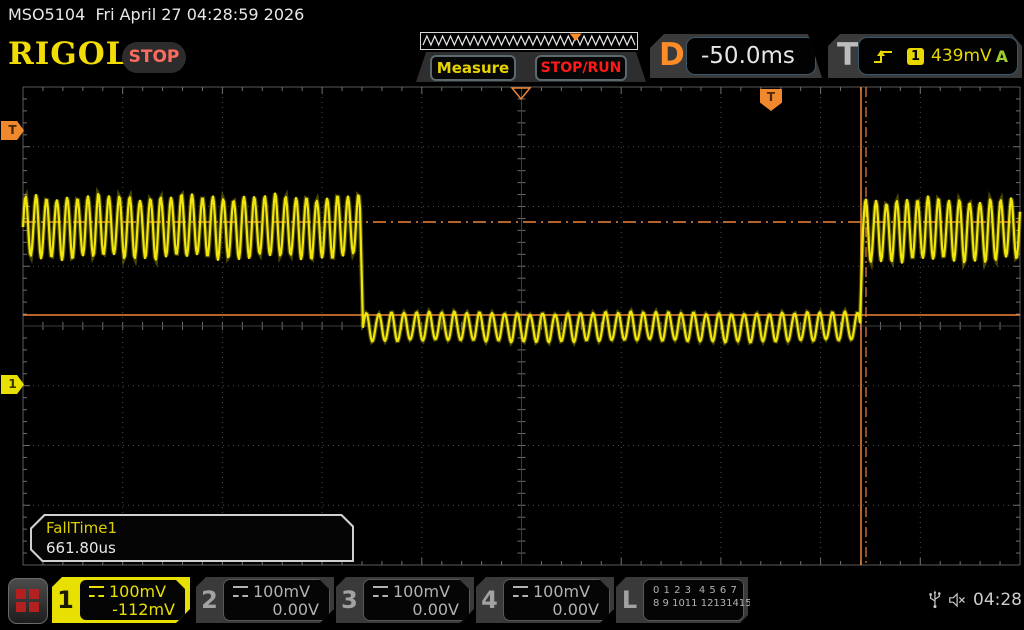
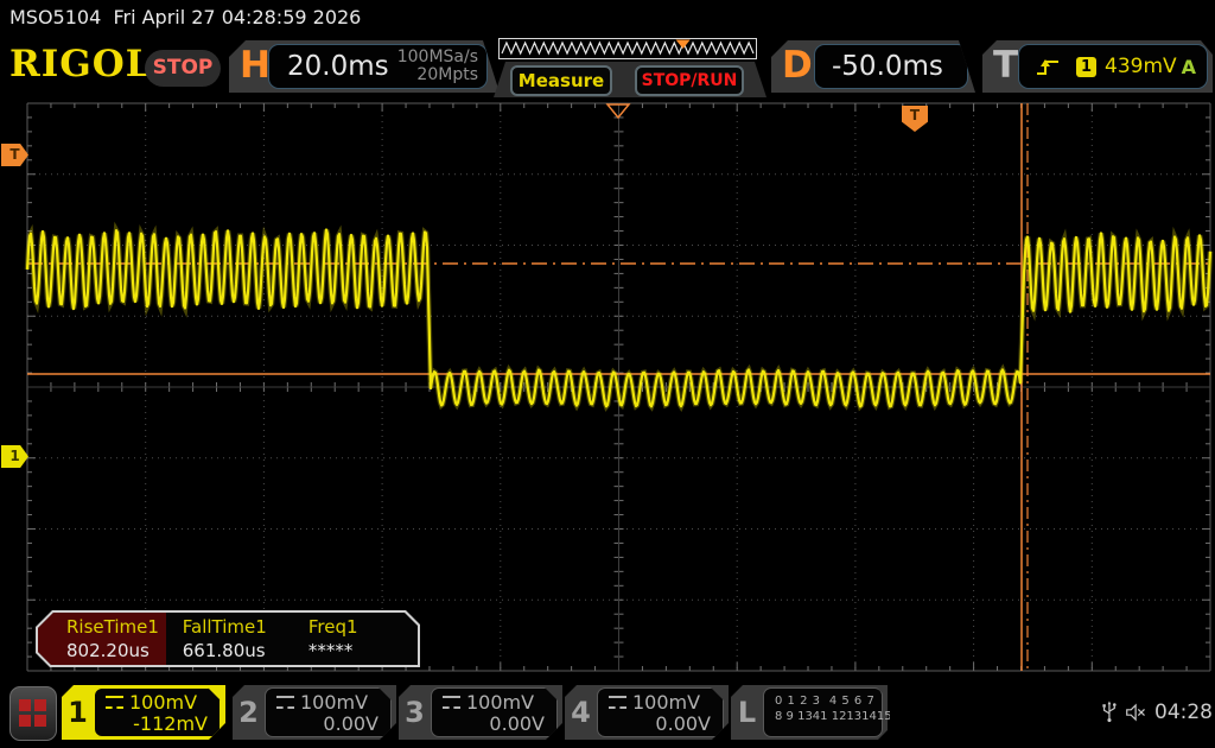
  MSO5104 Fri April 27 04:28:59 2026
  RIGOL
  STOP
+ H
+ 20.0ms
+ 100MSa/s
+ 20Mpts
  Measure
  STOP/RUN
  D
  -50.0ms
  T
  1
  439mV
  A
  T
  1
  T
+ RiseTime1
+ 802.20us
  FallTime1
  661.80us
+ Freq1
+ *****
  1
  100mV
  -112mV
  2
  100mV
  0.00V
  3
  100mV
  0.00V
  4
  100mV
  0.00V
  L
  0 1 2 3 4 5 6 7
- 8 9 1011 12131415
+ 8 9 1341 12131415
  04:28
